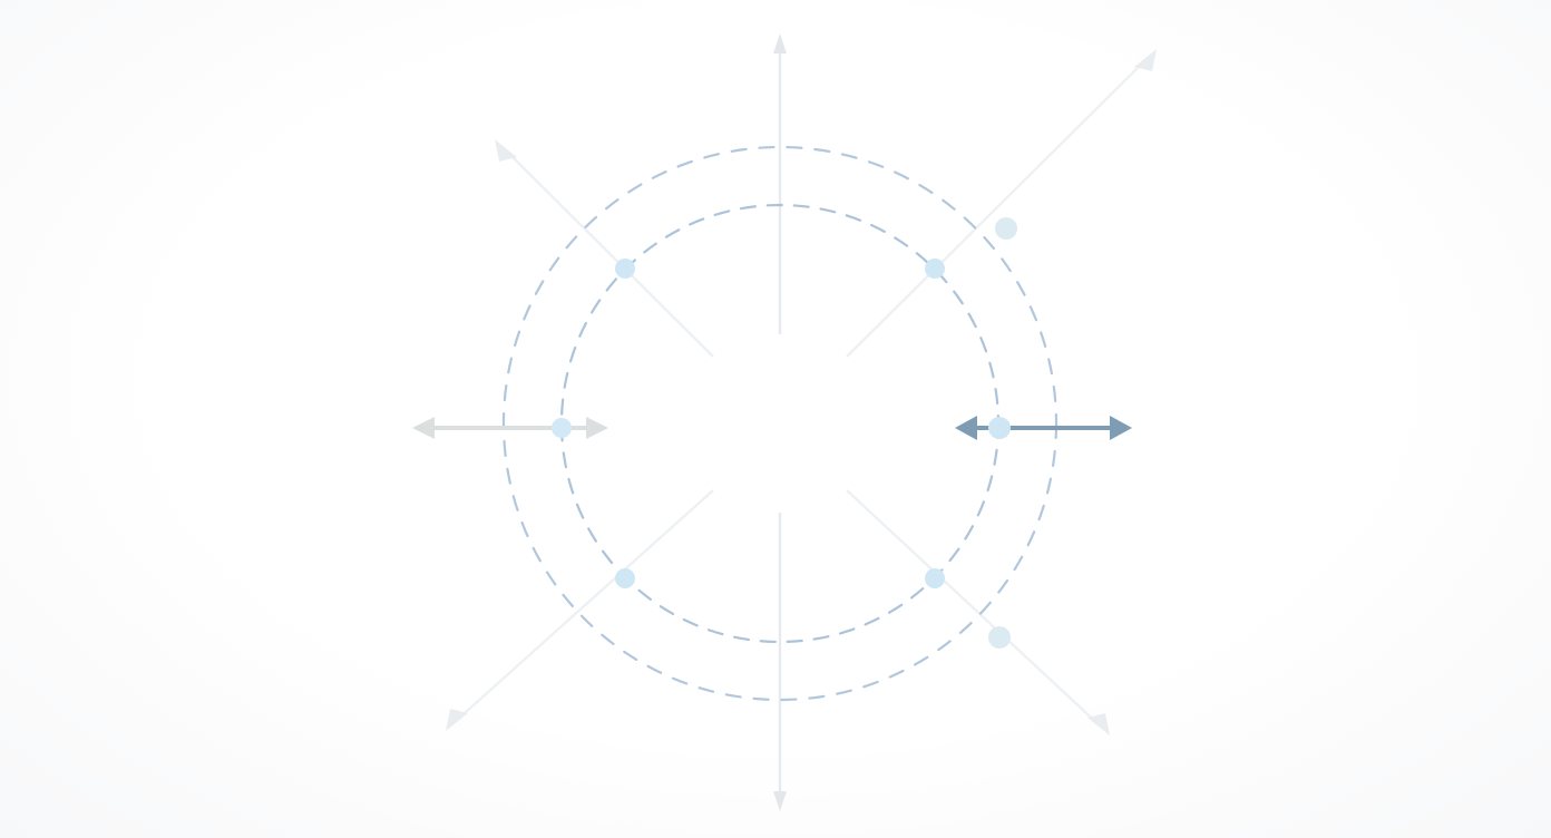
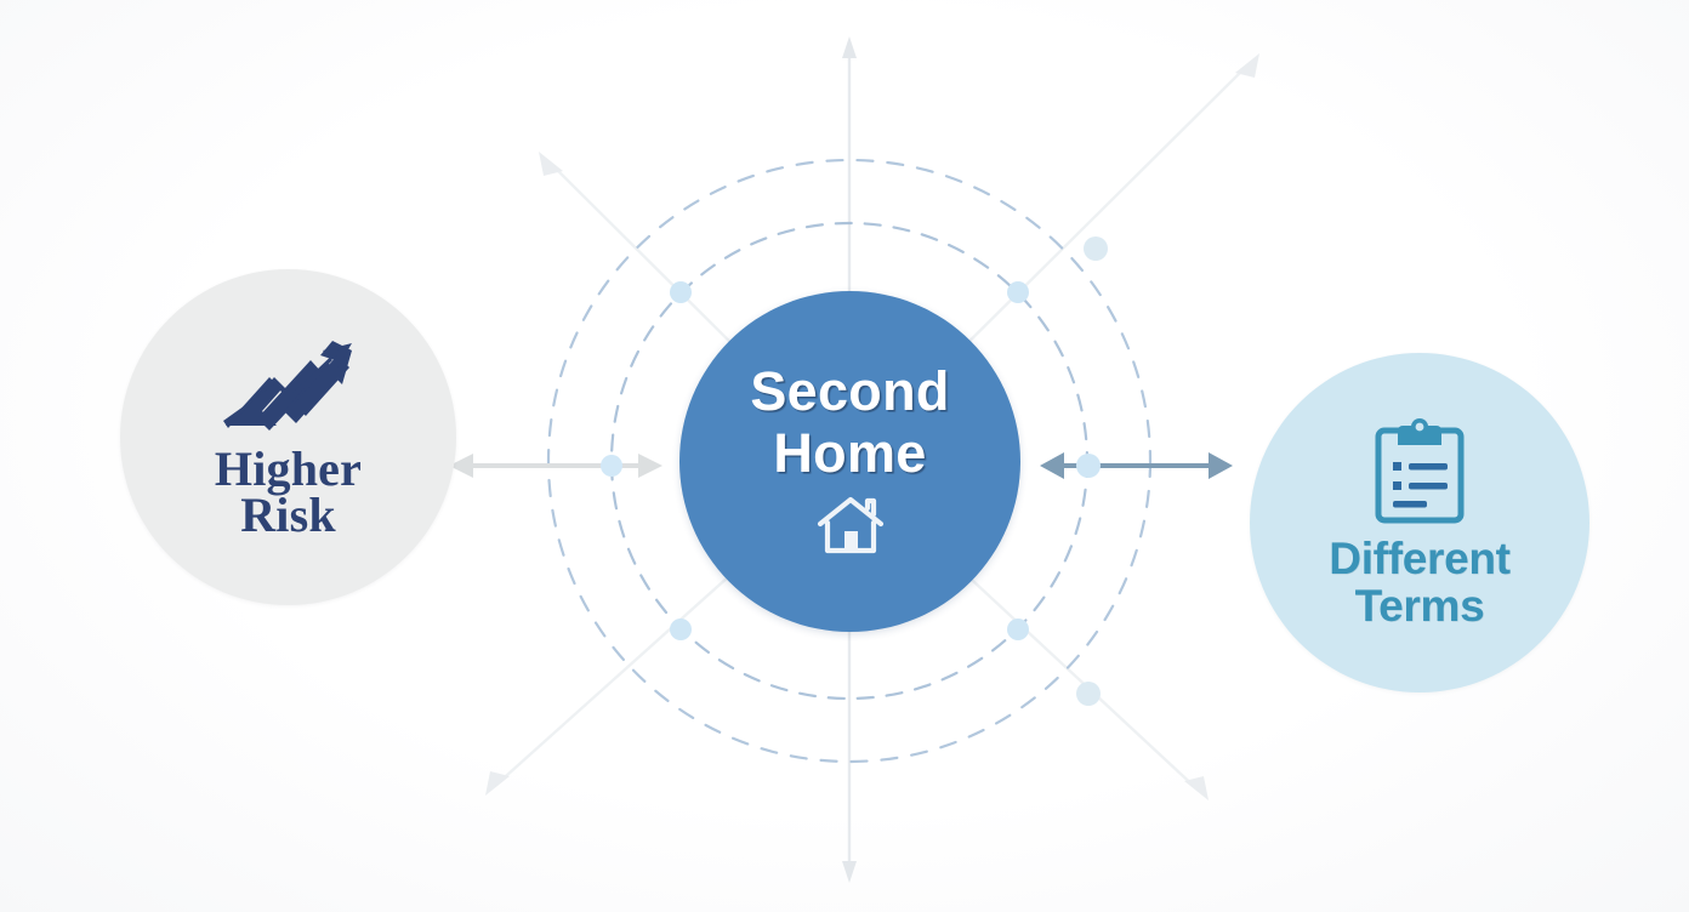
+ Higher
+ Risk
+ Second
+ Home
+ Different
+ Terms
